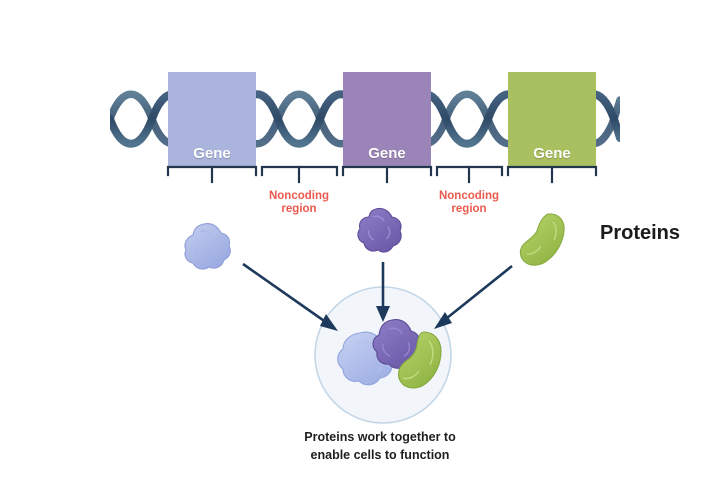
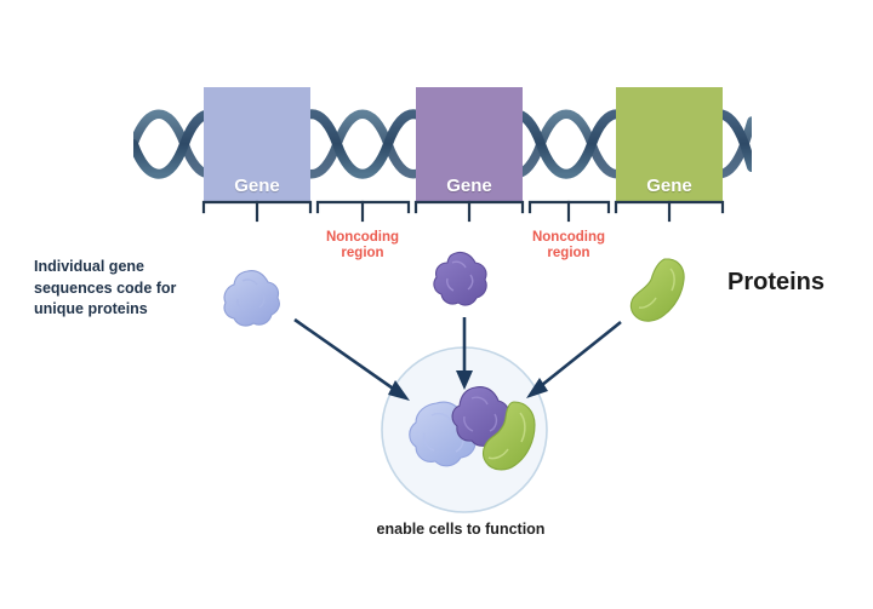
  Gene
  Gene
  Gene
  Noncoding
  region
  Noncoding
  region
+ Individual gene
+ sequences code for
+ unique proteins
  Proteins
- Proteins work together to
  enable cells to function
